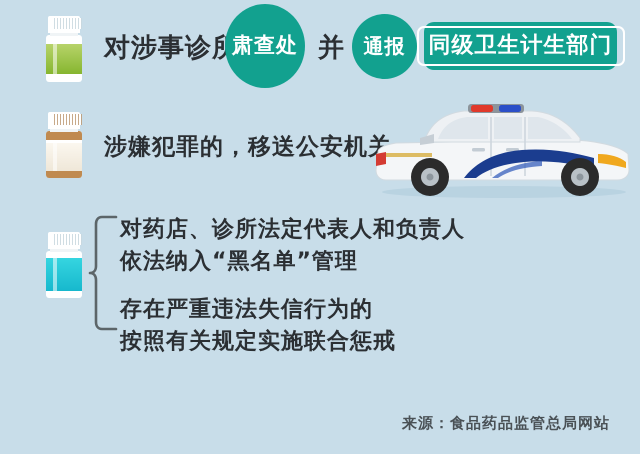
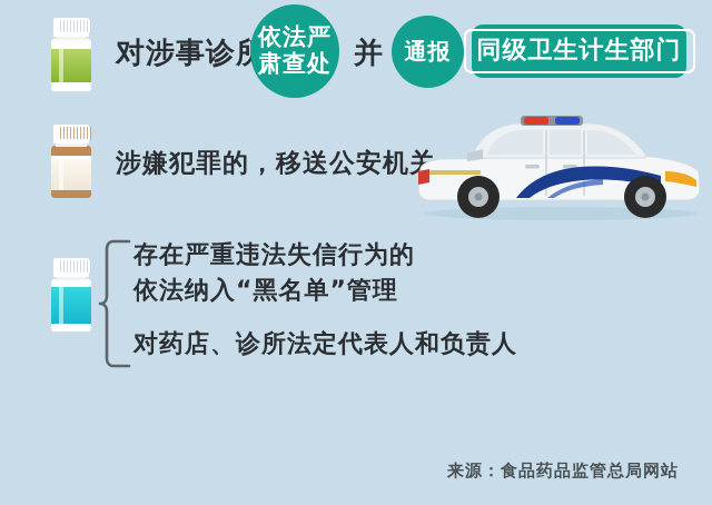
  对涉事诊
+ 依法严
  肃查处
  并
  通报
  同级卫生计生部门
  涉嫌犯罪的，移送公安机关
- 对药店、诊所法定代表人和负责人
+ 存在严重违法失信行为的
  依法纳入“黑名单”管理
- 存在严重违法失信行为的
+ 对药店、诊所法定代表人和负责人
- 按照有关规定实施联合惩戒
  来源：食品药品监管总局网站
